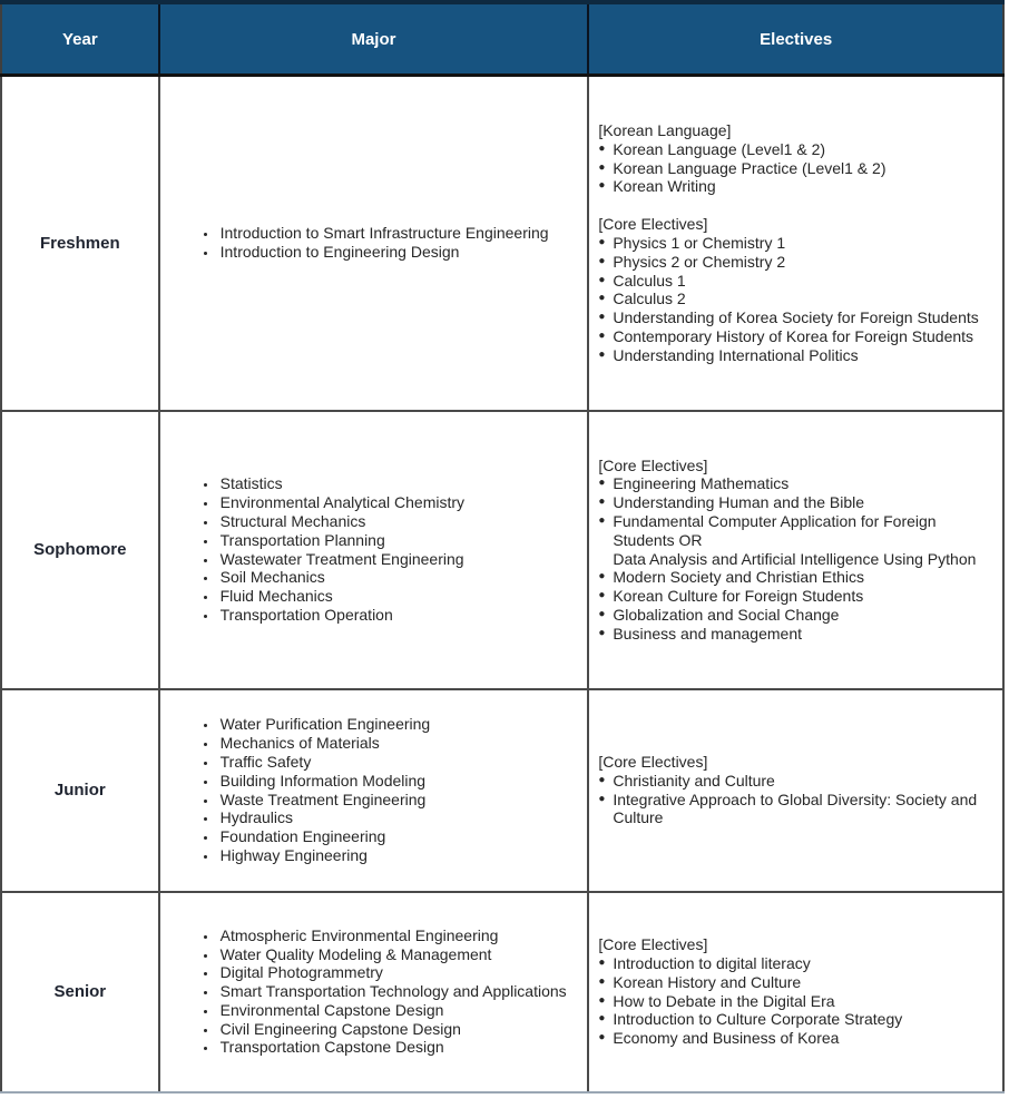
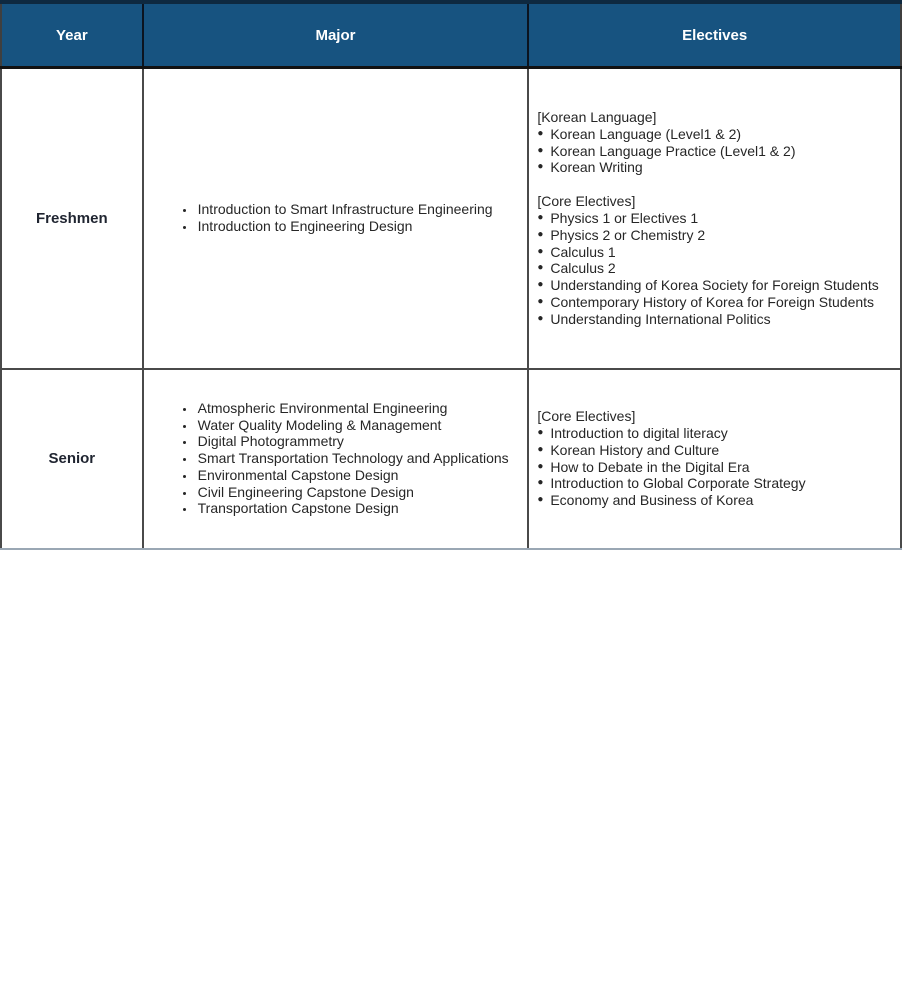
  Year	Major	Electives
- Freshmen	Introduction to Smart Infrastructure EngineeringIntroduction to Engineering Design	[Korean Language]Korean Language (Level1 & 2)Korean Language Practice (Level1 & 2)Korean Writing[Core Electives]Physics 1 or Chemistry 1Physics 2 or Chemistry 2Calculus 1Calculus 2Understanding of Korea Society for Foreign StudentsContemporary History of Korea for Foreign StudentsUnderstanding International Politics
+ Freshmen	Introduction to Smart Infrastructure EngineeringIntroduction to Engineering Design	[Korean Language]Korean Language (Level1 & 2)Korean Language Practice (Level1 & 2)Korean Writing[Core Electives]Physics 1 or Electives 1Physics 2 or Chemistry 2Calculus 1Calculus 2Understanding of Korea Society for Foreign StudentsContemporary History of Korea for Foreign StudentsUnderstanding International Politics
- Sophomore	StatisticsEnvironmental Analytical ChemistryStructural MechanicsTransportation PlanningWastewater Treatment EngineeringSoil MechanicsFluid MechanicsTransportation Operation	[Core Electives]Engineering MathematicsUnderstanding Human and the BibleFundamental Computer Application for Foreign Students OR Data Analysis and Artificial Intelligence Using PythonModern Society and Christian EthicsKorean Culture for Foreign StudentsGlobalization and Social ChangeBusiness and management
- Junior	Water Purification EngineeringMechanics of MaterialsTraffic SafetyBuilding Information ModelingWaste Treatment EngineeringHydraulicsFoundation EngineeringHighway Engineering	[Core Electives]Christianity and CultureIntegrative Approach to Global Diversity: Society and Culture
- Senior	Atmospheric Environmental EngineeringWater Quality Modeling & ManagementDigital PhotogrammetrySmart Transportation Technology and ApplicationsEnvironmental Capstone DesignCivil Engineering Capstone DesignTransportation Capstone Design	[Core Electives]Introduction to digital literacyKorean History and CultureHow to Debate in the Digital EraIntroduction to Culture Corporate StrategyEconomy and Business of Korea
+ Senior	Atmospheric Environmental EngineeringWater Quality Modeling & ManagementDigital PhotogrammetrySmart Transportation Technology and ApplicationsEnvironmental Capstone DesignCivil Engineering Capstone DesignTransportation Capstone Design	[Core Electives]Introduction to digital literacyKorean History and CultureHow to Debate in the Digital EraIntroduction to Global Corporate StrategyEconomy and Business of Korea
